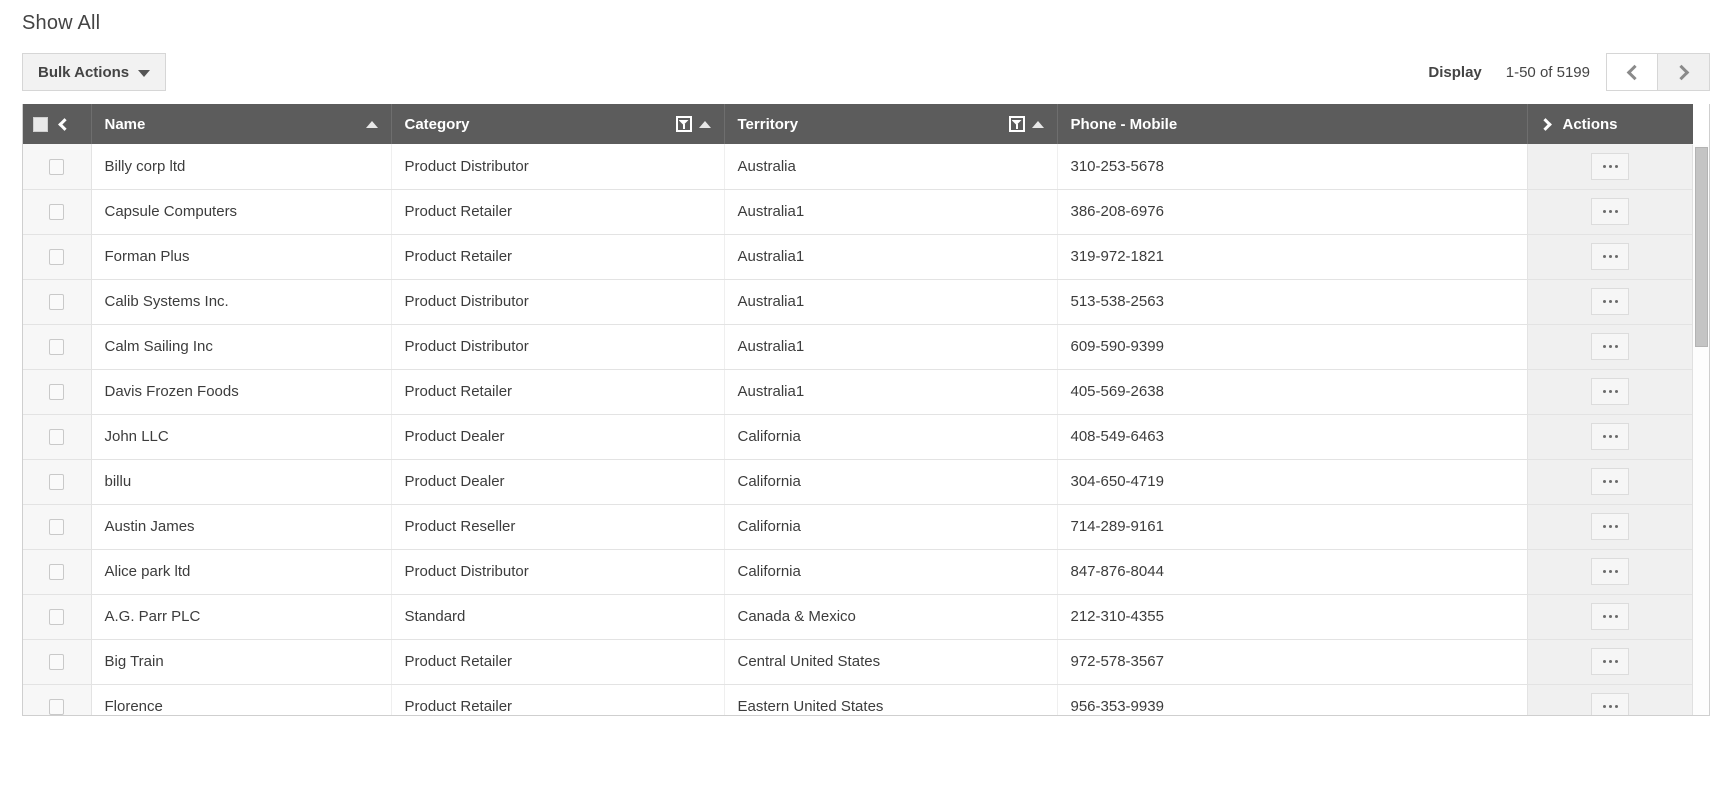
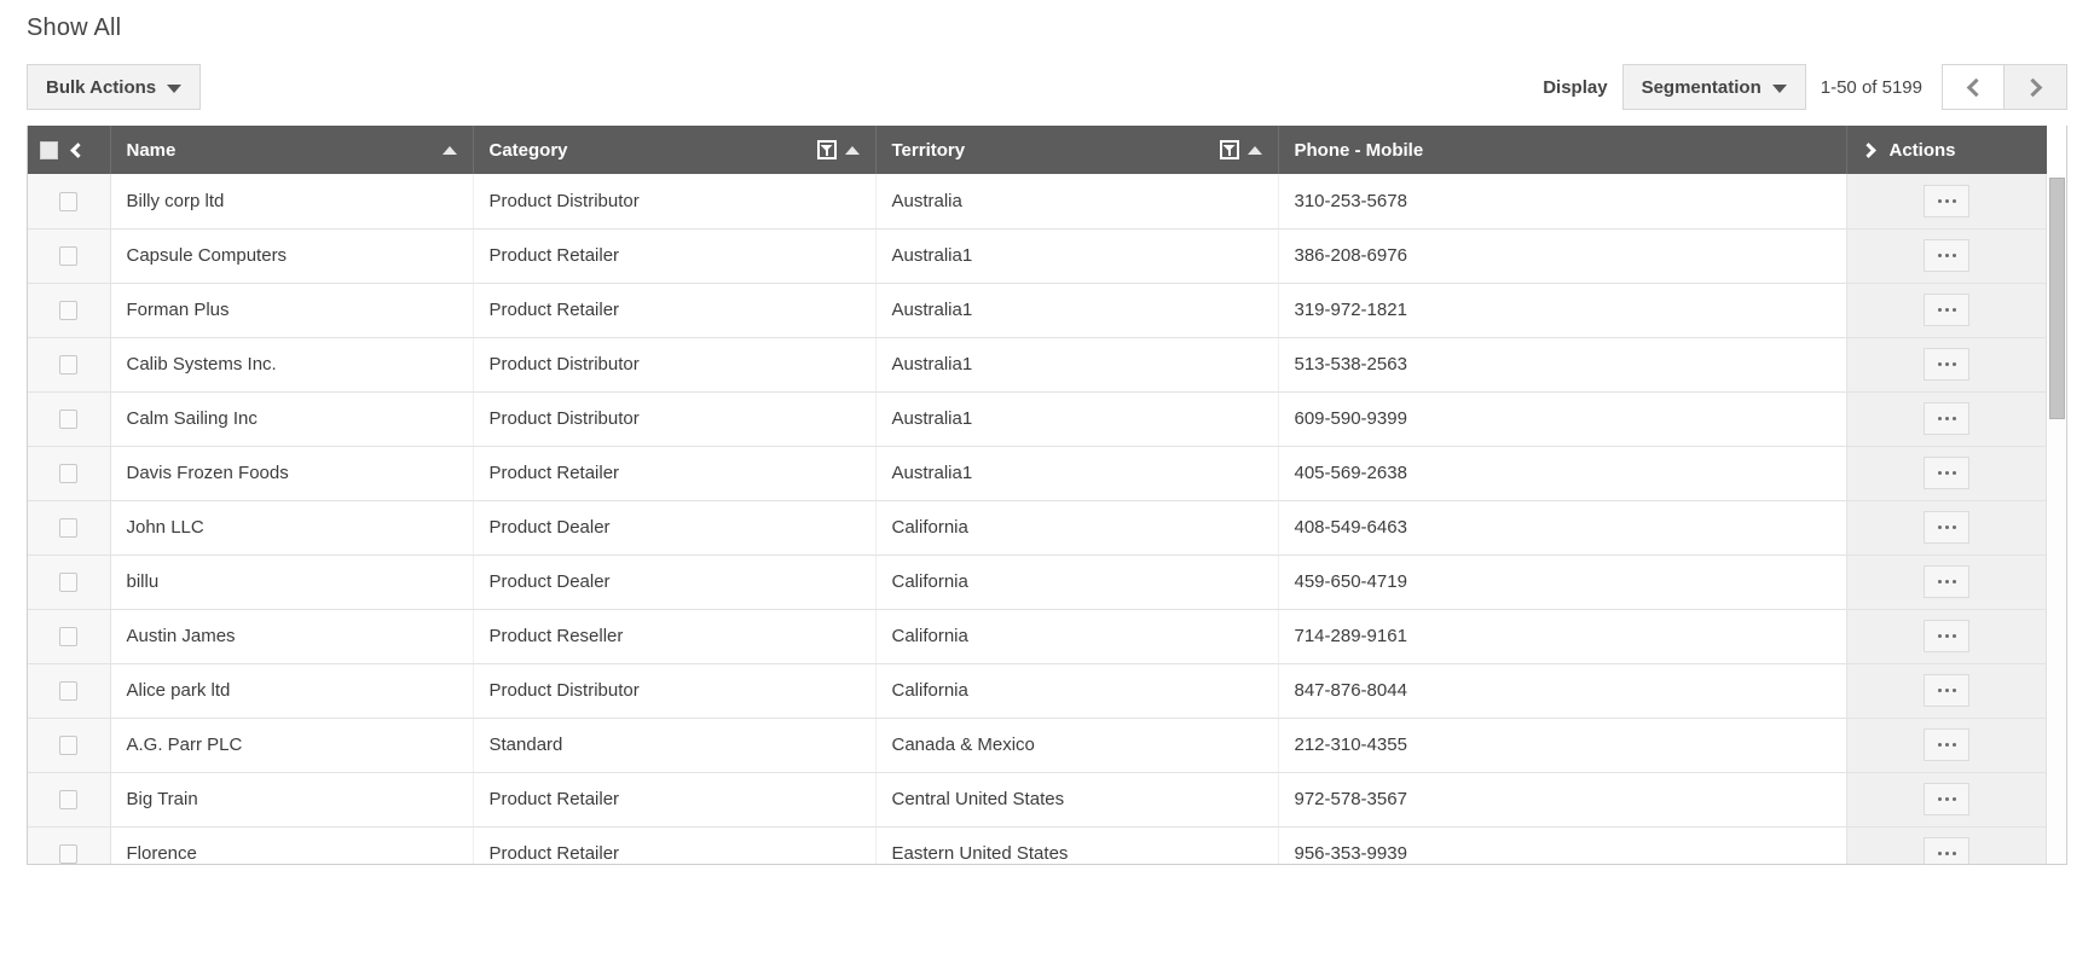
  Show All
  Bulk Actions
  Display
+ Segmentation
  1-50 of 5199
  	Name	Category	Territory	Phone - Mobile	Actions
  	Billy corp ltd	Product Distributor	Australia	310-253-5678
  	Capsule Computers	Product Retailer	Australia1	386-208-6976
  	Forman Plus	Product Retailer	Australia1	319-972-1821
  	Calib Systems Inc.	Product Distributor	Australia1	513-538-2563
  	Calm Sailing Inc	Product Distributor	Australia1	609-590-9399
  	Davis Frozen Foods	Product Retailer	Australia1	405-569-2638
  	John LLC	Product Dealer	California	408-549-6463
- 	billu	Product Dealer	California	304-650-4719
+ 	billu	Product Dealer	California	459-650-4719
  	Austin James	Product Reseller	California	714-289-9161
  	Alice park ltd	Product Distributor	California	847-876-8044
  	A.G. Parr PLC	Standard	Canada & Mexico	212-310-4355
  	Big Train	Product Retailer	Central United States	972-578-3567
  	Florence	Product Retailer	Eastern United States	956-353-9939
